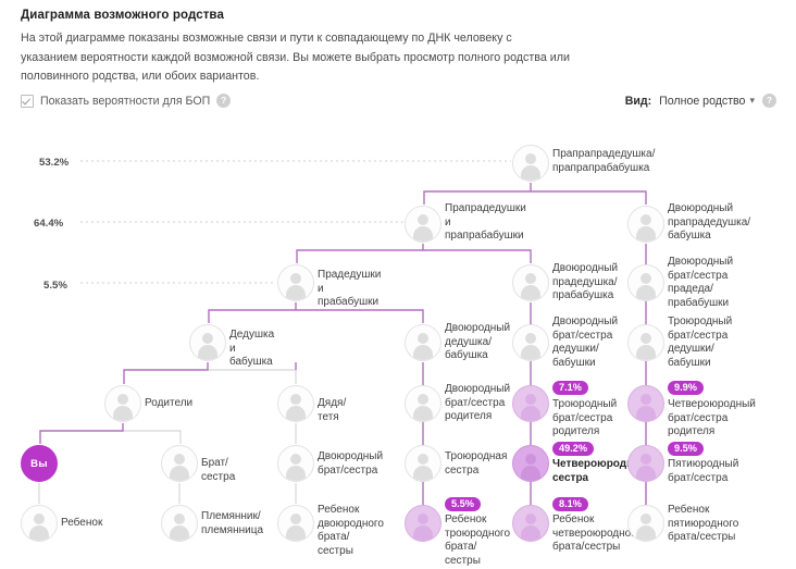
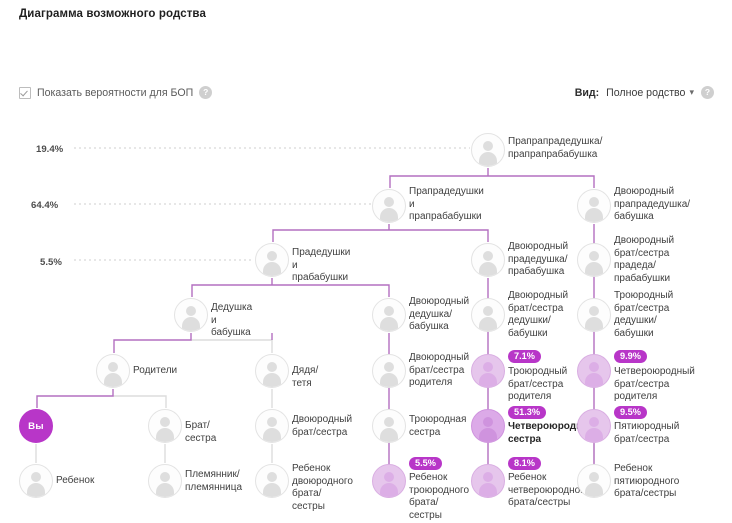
  Диаграмма возможного родства
- На этой диаграмме показаны возможные связи и пути к совпадающему по ДНК человеку с указанием вероятности каждой возможной связи. Вы можете выбрать просмотр полного родства или половинного родства, или обоих вариантов.
  Показать вероятности для БОП
  ?
  Вид:
  Полное родство
  ▾
  ?
- 53.2%
+ 19.4%
  64.4%
  5.5%
  Прапрапрадедушка/
  прапрапрабабушка
  Прапрадедушки
  и
  прапрабабушки
  Двоюродный
  прапрадедушка/
  бабушка
  Прадедушки и
  прабабушки
  Двоюродный
  прадедушка/
  прабабушка
  Двоюродный
  брат/сестра
  прадеда/
  прабабушки
  Дедушка и
  бабушка
  Двоюродный
  дедушка/
  бабушка
  Двоюродный
  брат/сестра
  дедушки/
  бабушки
  Троюродный
  брат/сестра
  дедушки/
  бабушки
  Родители
  Дядя/тетя
  Двоюродный
  брат/сестра
  родителя
  7.1%
  Троюродный
  брат/сестра
  родителя
  9.9%
  Четвероюродный
  брат/сестра
  родителя
  Вы
  Брат/сестра
  Двоюродный
  брат/сестра
  Троюродная
  сестра
- 49.2%
+ 51.3%
  Четвероюрод
  сестра
  9.5%
  Пятиюродный
  брат/сестра
  Ребенок
  Племянник/
  племянница
  Ребенок
  двоюродного
  брата/сестры
  5.5%
  Ребенок
  троюродного
  брата/сестры
  8.1%
  Ребенок
  четвероюродно
  брата/сестры
  Ребенок
  пятиюродного
  брата/сестры
